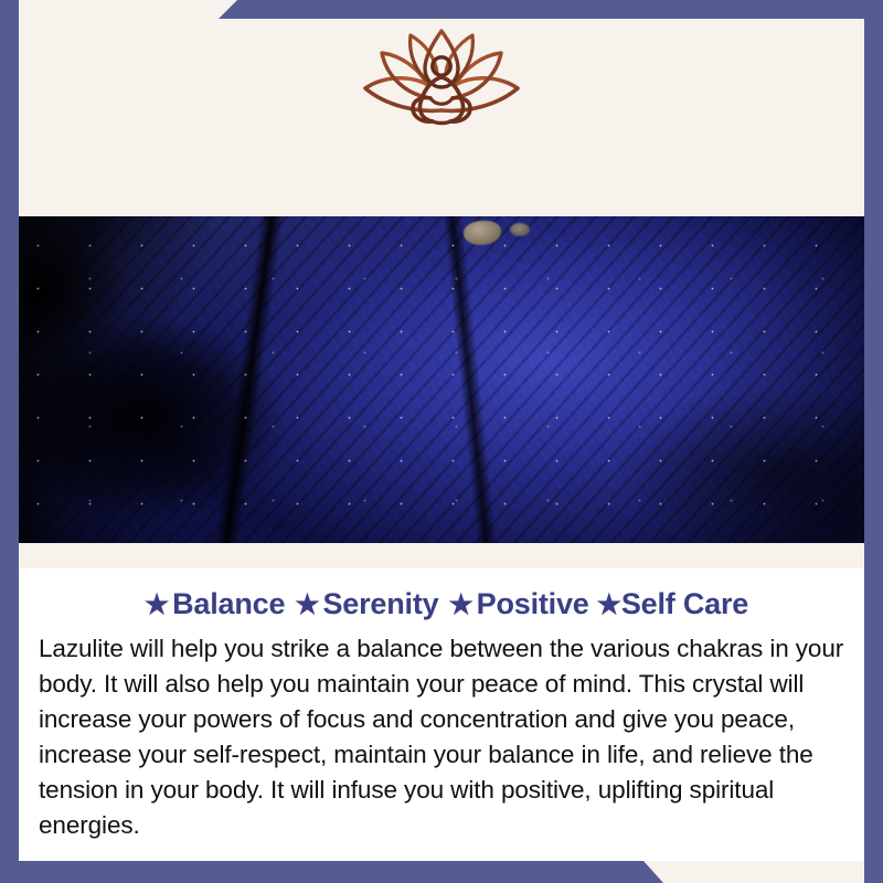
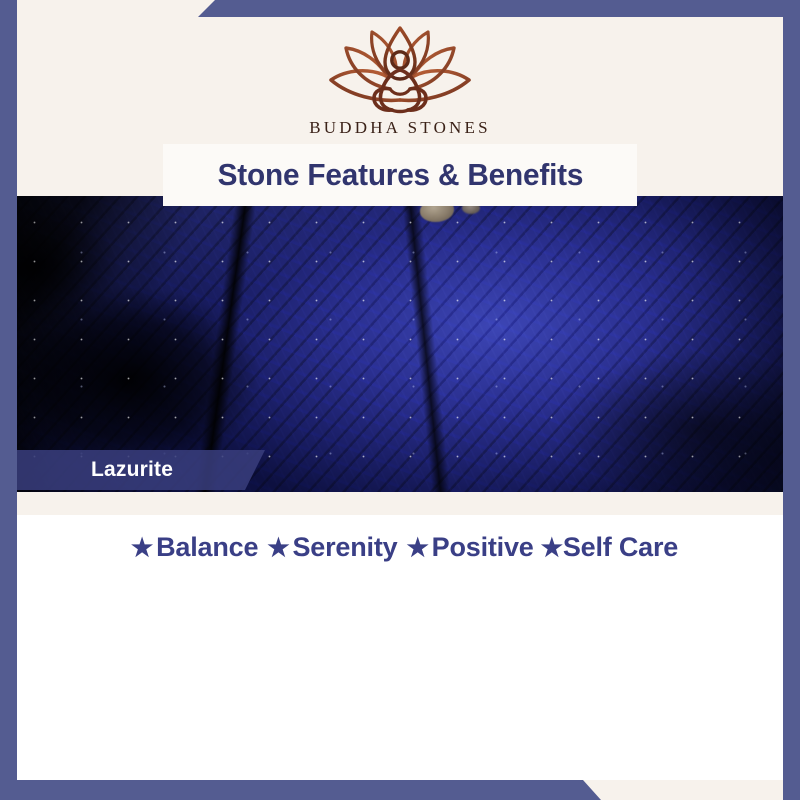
+ BUDDHA STONES
+ Stone Features & Benefits
+ Lazurite
  ★Balance ★Serenity ★Positive ★Self Care
- Lazulite will help you strike a balance between the various chakras in your body. It will also help you maintain your peace of mind. This crystal will increase your powers of focus and concentration and give you peace, increase your self-respect, maintain your balance in life, and relieve the tension in your body. It will infuse you with positive, uplifting spiritual energies.
